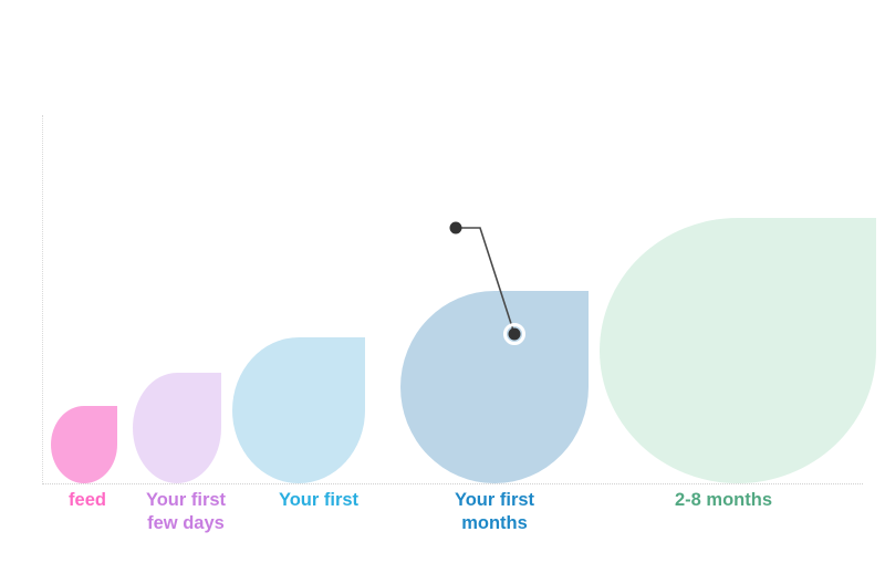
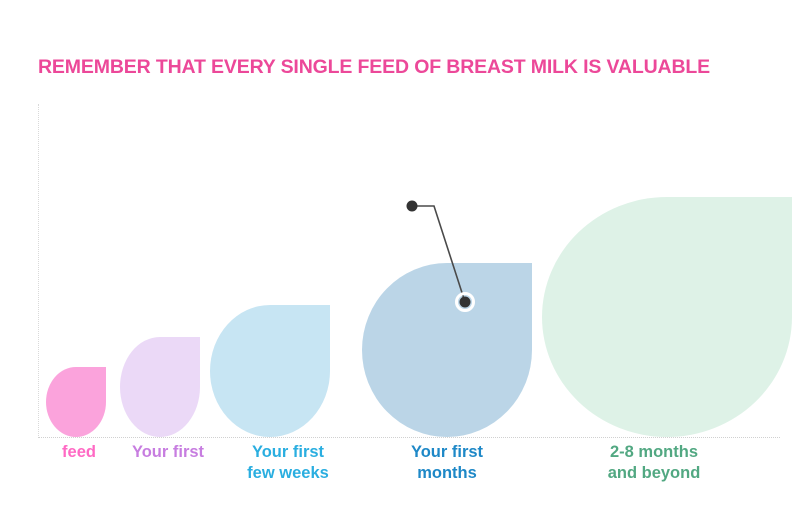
+ REMEMBER THAT EVERY SINGLE FEED OF BREAST MILK IS VALUABLE
  feed
  Your first
- few days
  Your first
+ few weeks
  Your first
  months
  2-8 months
+ and beyond
